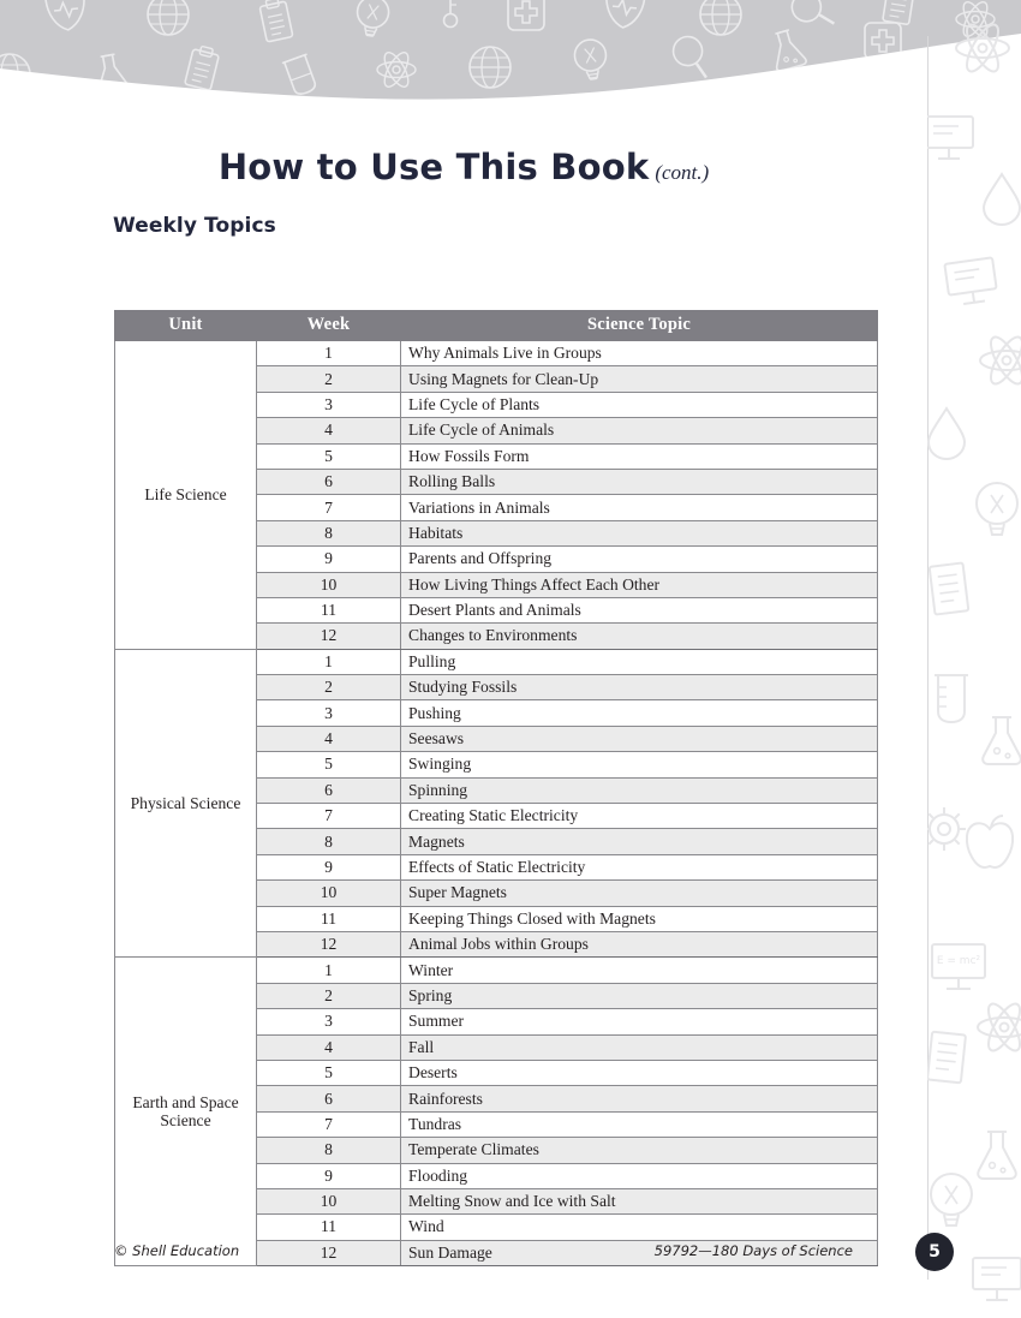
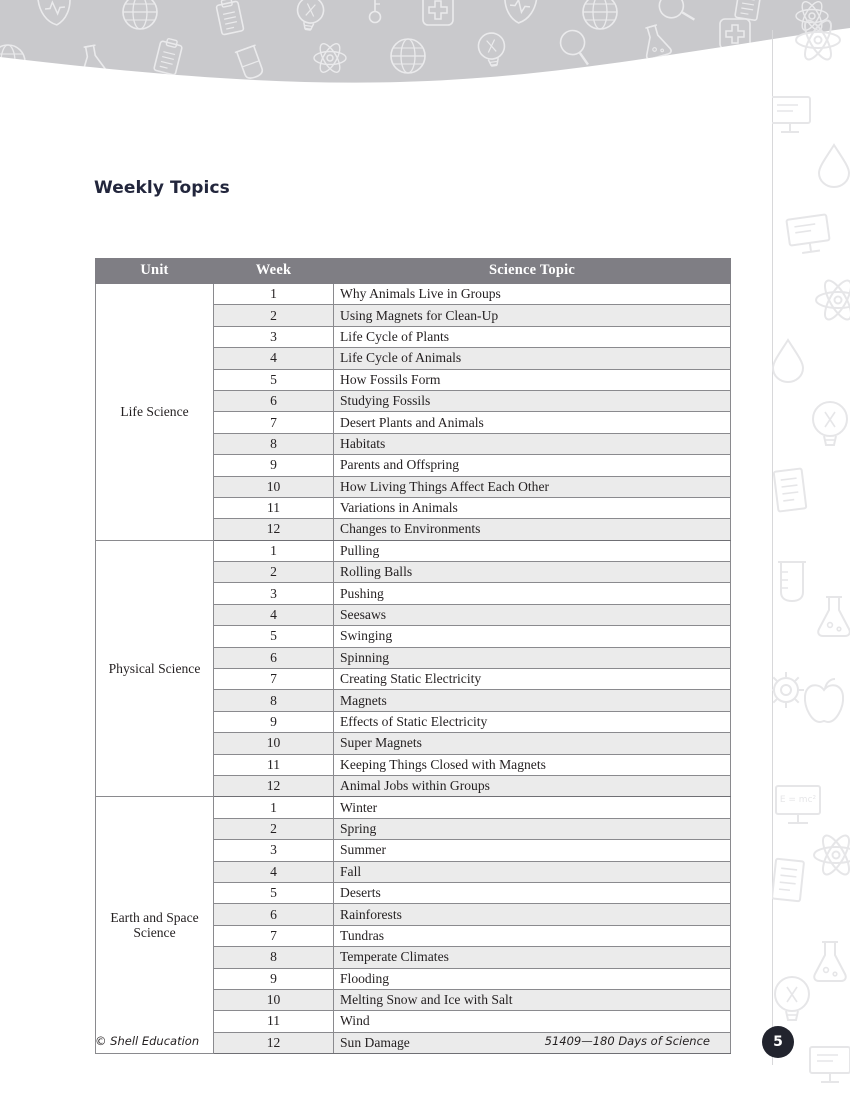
- How to Use This Book (cont.)
  Weekly Topics
  Unit	Week	Science Topic
  Life Science	1	Why Animals Live in Groups
  2	Using Magnets for Clean-Up
  3	Life Cycle of Plants
  4	Life Cycle of Animals
  5	How Fossils Form
- 6	Rolling Balls
+ 6	Studying Fossils
- 7	Variations in Animals
+ 7	Desert Plants and Animals
  8	Habitats
  9	Parents and Offspring
  10	How Living Things Affect Each Other
- 11	Desert Plants and Animals
+ 11	Variations in Animals
  12	Changes to Environments
  Physical Science	1	Pulling
- 2	Studying Fossils
+ 2	Rolling Balls
  3	Pushing
  4	Seesaws
  5	Swinging
  6	Spinning
  7	Creating Static Electricity
  8	Magnets
  9	Effects of Static Electricity
  10	Super Magnets
  11	Keeping Things Closed with Magnets
  12	Animal Jobs within Groups
  Earth and Space Science	1	Winter
  2	Spring
  3	Summer
  4	Fall
  5	Deserts
  6	Rainforests
  7	Tundras
  8	Temperate Climates
  9	Flooding
  10	Melting Snow and Ice with Salt
  11	Wind
  12	Sun Damage
  © Shell Education
- 59792—180 Days of Science
+ 51409—180 Days of Science
  5
